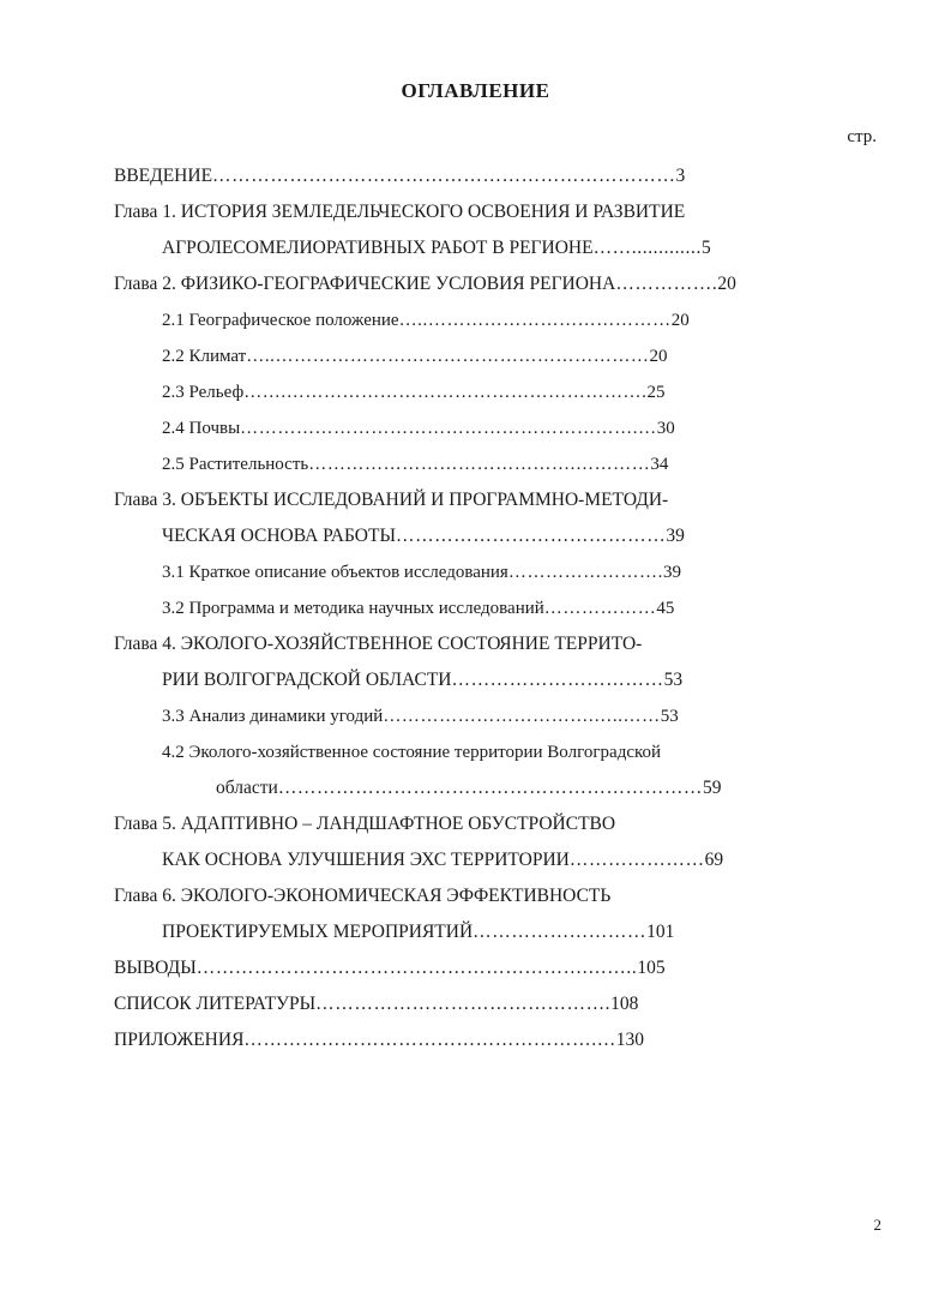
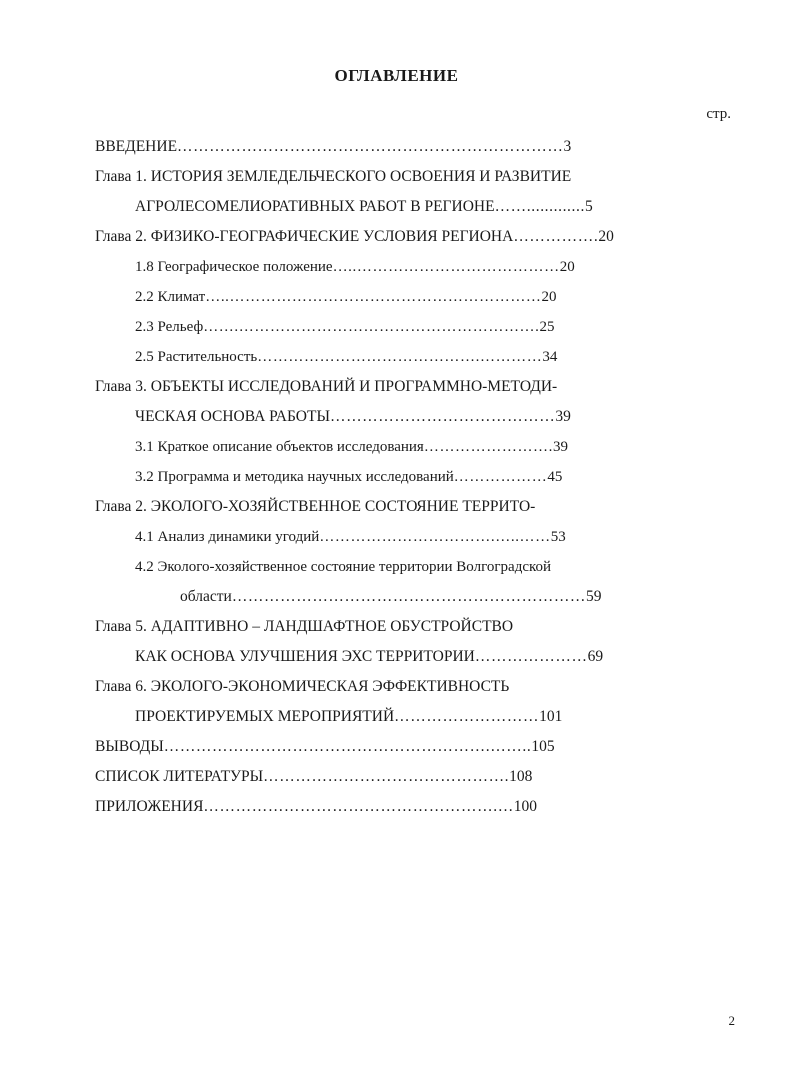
  ОГЛАВЛЕНИЕ
  стр.
  ВВЕДЕНИЕ………………………………………………………………3
  Глава 1. ИСТОРИЯ ЗЕМЛЕДЕЛЬЧЕСКОГО ОСВОЕНИЯ И РАЗВИТИЕ
  АГРОЛЕСОМЕЛИОРАТИВНЫХ РАБОТ В РЕГИОНЕ…….............5
  Глава 2. ФИЗИКО-ГЕОГРАФИЧЕСКИЕ УСЛОВИЯ РЕГИОНА…………….20
- 2.1 Географическое положение…..…………………………………20
+ 1.8 Географическое положение…..…………………………………20
  2.2 Климат…..……………………………………………………20
  2.3 Рельеф…….………………………………………………….25
- 2.4 Почвы……………………………………………………….…30
  2.5 Растительность…………………………………….…………34
  Глава 3. ОБЪЕКТЫ ИССЛЕДОВАНИЙ И ПРОГРАММНО-МЕТОДИ-
  ЧЕСКАЯ ОСНОВА РАБОТЫ……………………………………39
  3.1 Краткое описание объектов исследования…………………….39
  3.2 Программа и методика научных исследований………………45
- Глава 4. ЭКОЛОГО-ХОЗЯЙСТВЕННОЕ СОСТОЯНИЕ ТЕРРИТО-
+ Глава 2. ЭКОЛОГО-ХОЗЯЙСТВЕННОЕ СОСТОЯНИЕ ТЕРРИТО-
- РИИ ВОЛГОГРАДСКОЙ ОБЛАСТИ……………………………53
- 3.3 Анализ динамики угодий…………………………….…..……53
+ 4.1 Анализ динамики угодий…………………………….…..……53
  4.2 Эколого-хозяйственное состояние территории Волгоградской
  области…………………………………………………………59
  Глава 5. АДАПТИВНО – ЛАНДШАФТНОЕ ОБУСТРОЙСТВО
  КАК ОСНОВА УЛУЧШЕНИЯ ЭХС ТЕРРИТОРИИ…………………69
  Глава 6. ЭКОЛОГО-ЭКОНОМИЧЕСКАЯ ЭФФЕКТИВНОСТЬ
  ПРОЕКТИРУЕМЫХ МЕРОПРИЯТИЙ………………………101
  ВЫВОДЫ…………………………………………………….……..105
  СПИСОК ЛИТЕРАТУРЫ……………………………………….108
- ПРИЛОЖЕНИЯ……………………………………………….…130
+ ПРИЛОЖЕНИЯ……………………………………………….…100
  2
